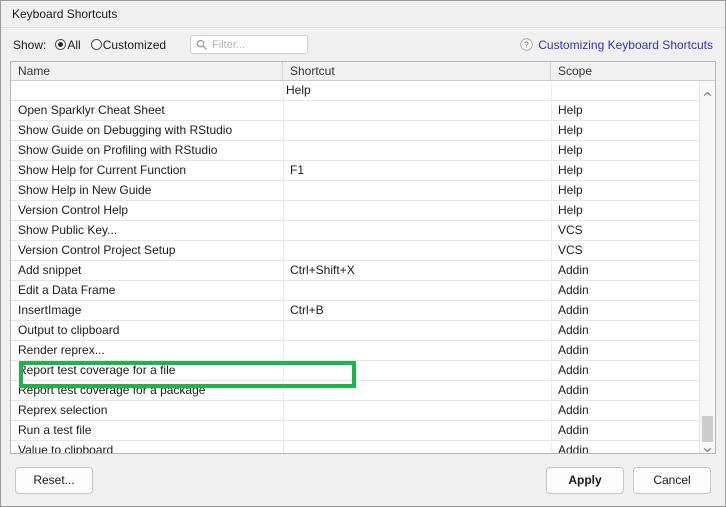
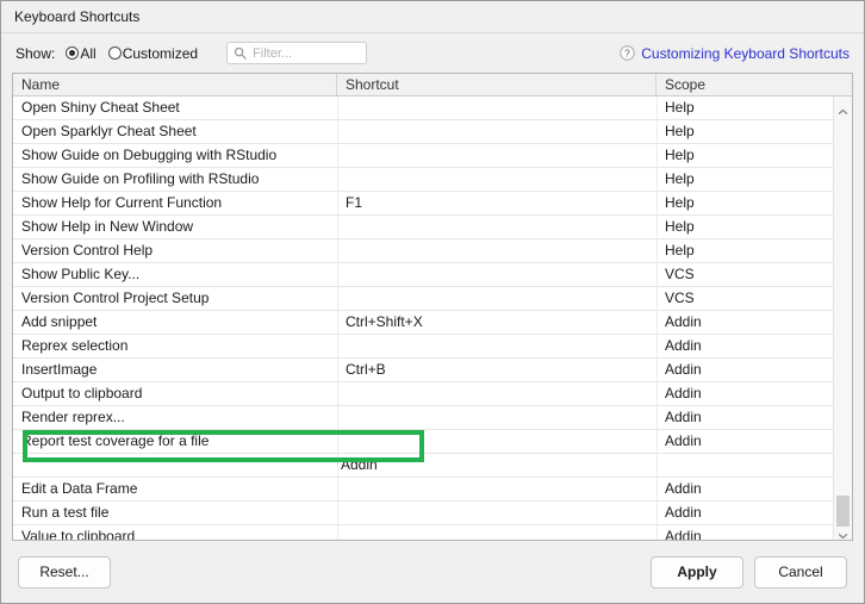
  Keyboard Shortcuts
  Show:
  All
  Customized
  Filter...
  ?
  Customizing Keyboard Shortcuts
  Name
  Shortcut
  Scope
+ Open Shiny Cheat Sheet
  Help
  Open Sparklyr Cheat Sheet
  Help
  Show Guide on Debugging with RStudio
  Help
  Show Guide on Profiling with RStudio
  Help
  Show Help for Current Function
  F1
  Help
- Show Help in New Guide
+ Show Help in New Window
  Help
  Version Control Help
  Help
  Show Public Key...
  VCS
  Version Control Project Setup
  VCS
  Add snippet
  Ctrl+Shift+X
  Addin
- Edit a Data Frame
+ Reprex selection
  Addin
  InsertImage
  Ctrl+B
  Addin
  Output to clipboard
  Addin
  Render reprex...
  Addin
  Report test coverage for a file
  Addin
- Report test coverage for a package
  Addin
- Reprex selection
+ Edit a Data Frame
  Addin
  Run a test file
  Addin
  Value to clipboard
  Addin
  Reset...
  Apply
  Cancel
